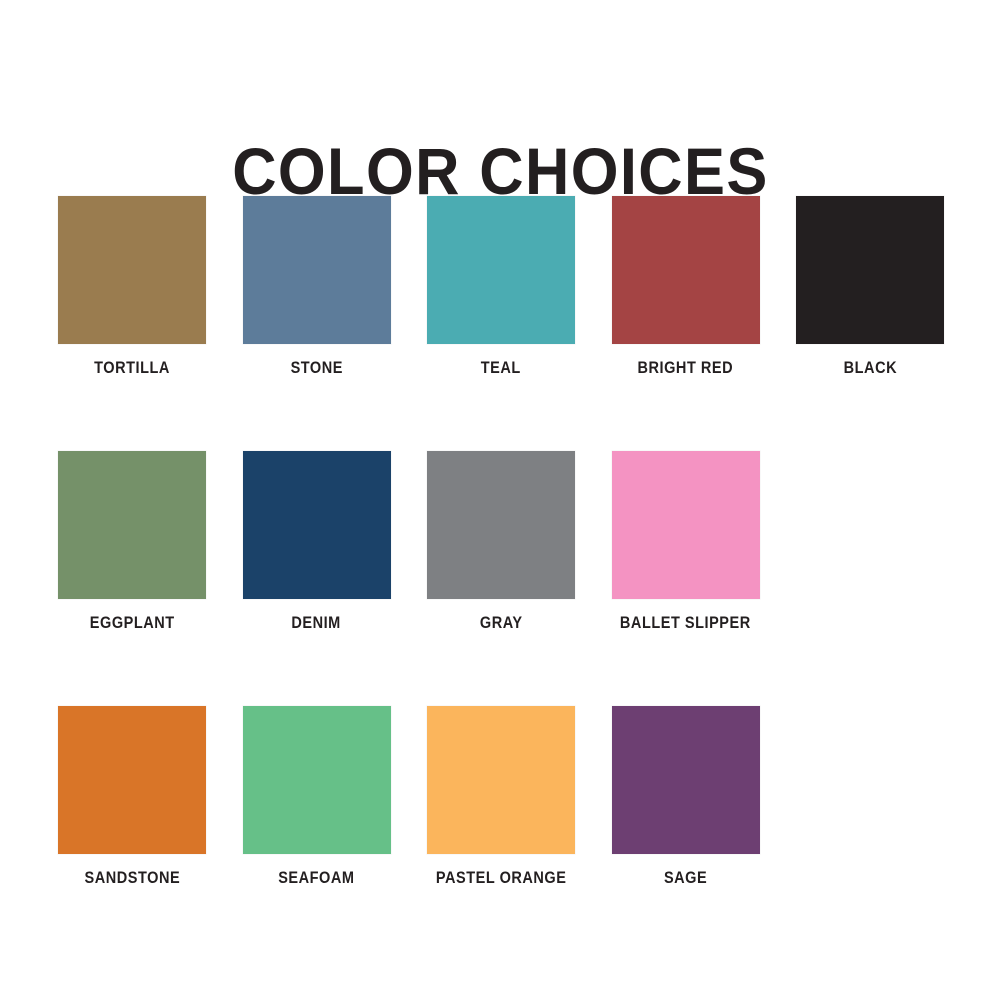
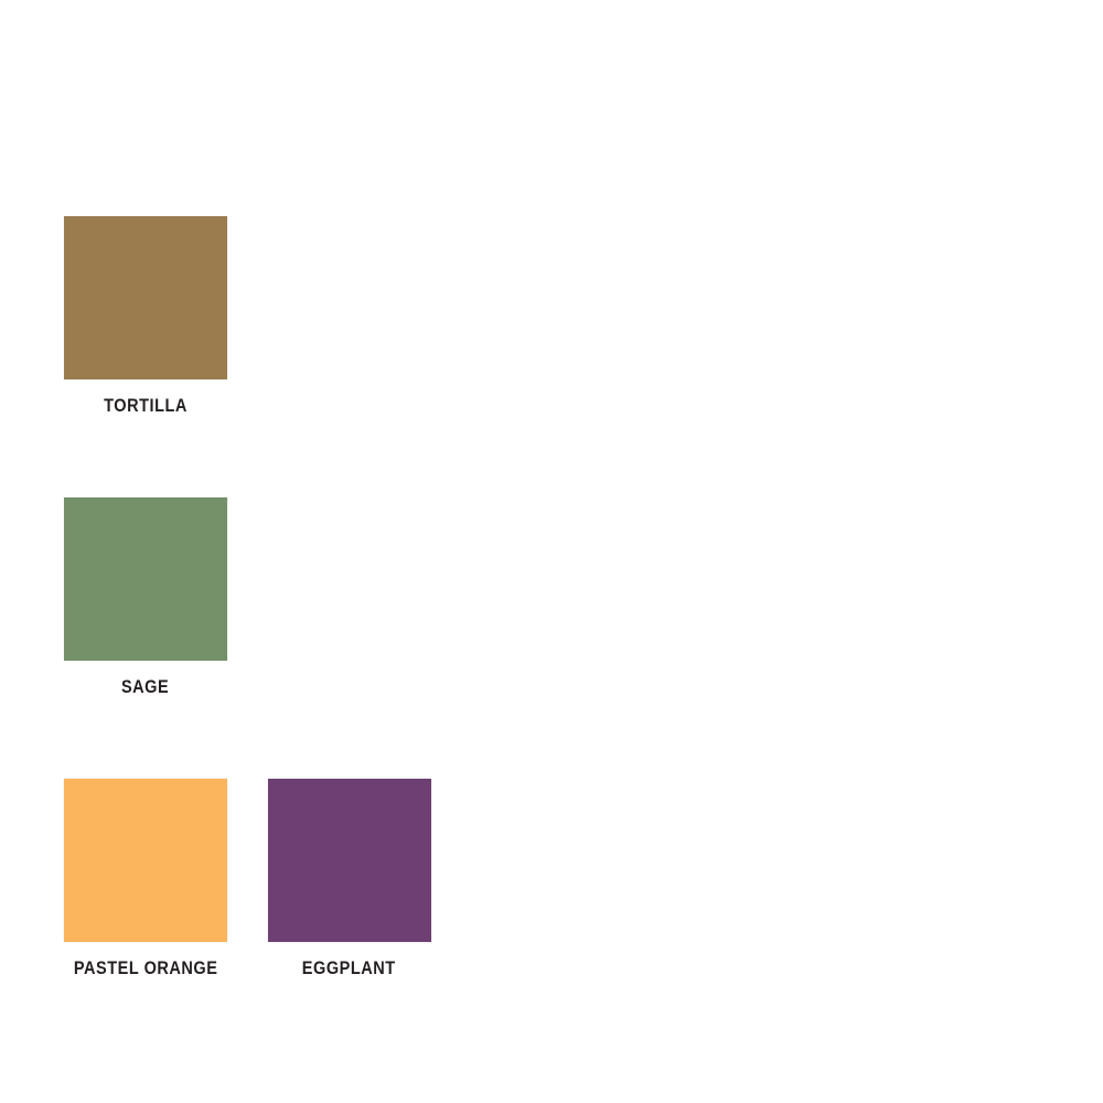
- COLOR CHOICES
  TORTILLA
- STONE
- TEAL
- BRIGHT RED
- BLACK
- EGGPLANT
+ SAGE
- DENIM
- GRAY
- BALLET SLIPPER
- SANDSTONE
- SEAFOAM
  PASTEL ORANGE
- SAGE
+ EGGPLANT
